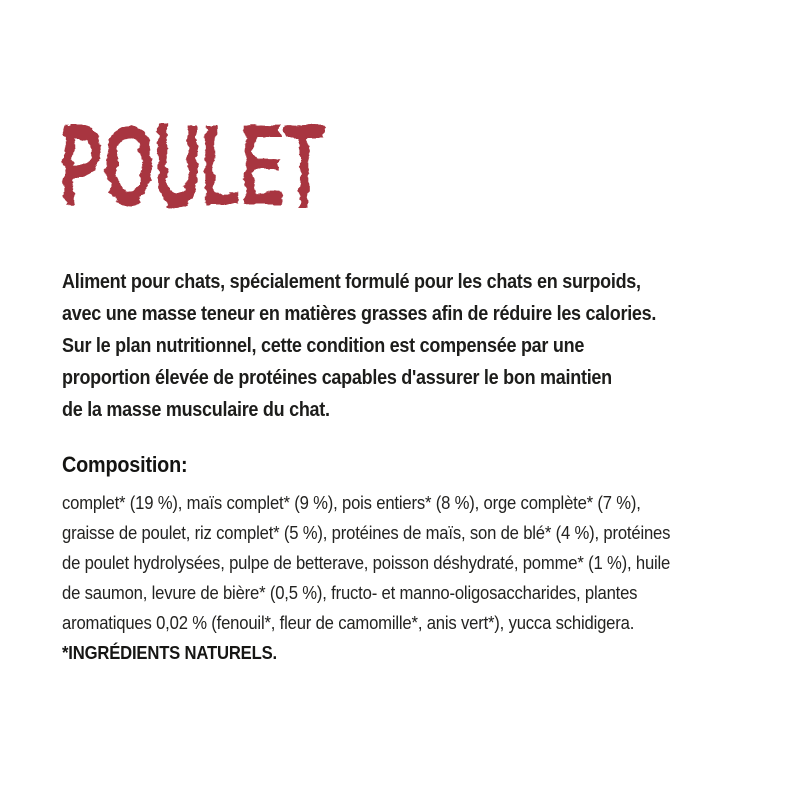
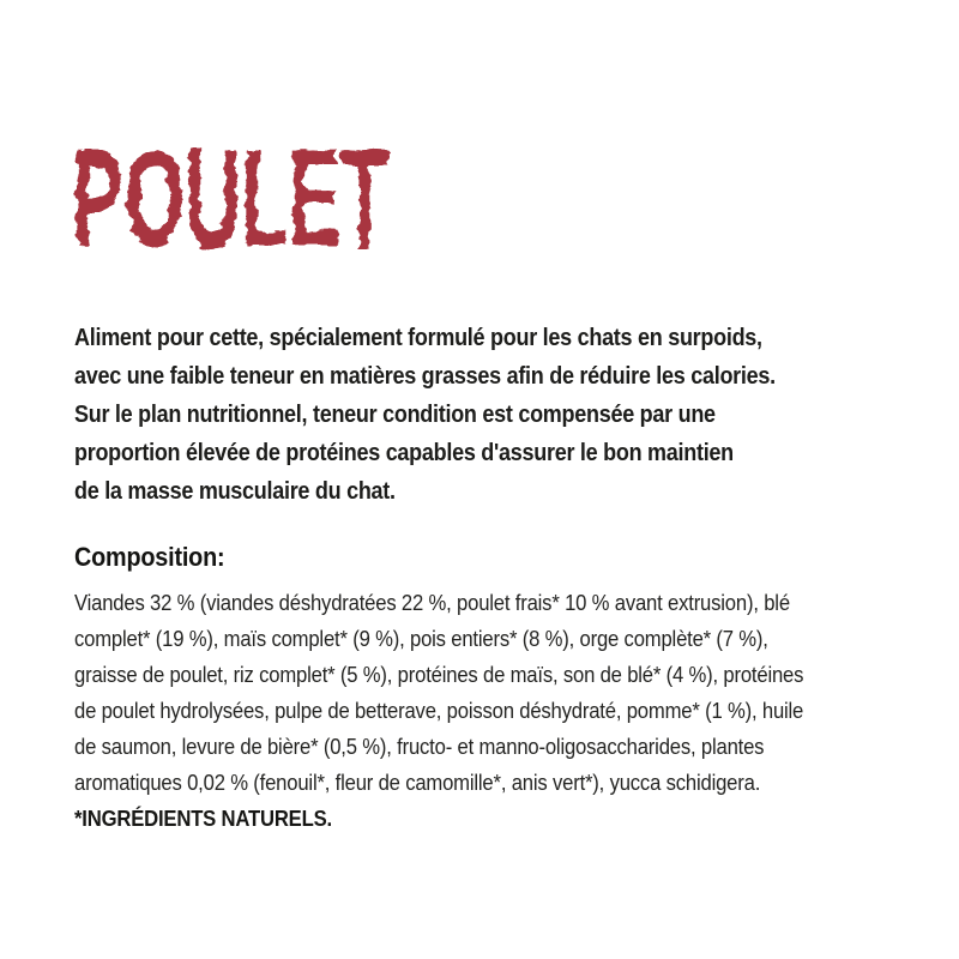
  POULET
- Aliment pour chats, spécialement formulé pour les chats en surpoids,
+ Aliment pour cette, spécialement formulé pour les chats en surpoids,
- avec une masse teneur en matières grasses afin de réduire les calories.
+ avec une faible teneur en matières grasses afin de réduire les calories.
- Sur le plan nutritionnel, cette condition est compensée par une
+ Sur le plan nutritionnel, teneur condition est compensée par une
  proportion élevée de protéines capables d'assurer le bon maintien
  de la masse musculaire du chat.
  Composition:
+ Viandes 32 % (viandes déshydratées 22 %, poulet frais* 10 % avant extrusion), blé
  complet* (19 %), maïs complet* (9 %), pois entiers* (8 %), orge complète* (7 %),
  graisse de poulet, riz complet* (5 %), protéines de maïs, son de blé* (4 %), protéines
  de poulet hydrolysées, pulpe de betterave, poisson déshydraté, pomme* (1 %), huile
  de saumon, levure de bière* (0,5 %), fructo- et manno-oligosaccharides, plantes
  aromatiques 0,02 % (fenouil*, fleur de camomille*, anis vert*), yucca schidigera.
  *INGRÉDIENTS NATURELS.
